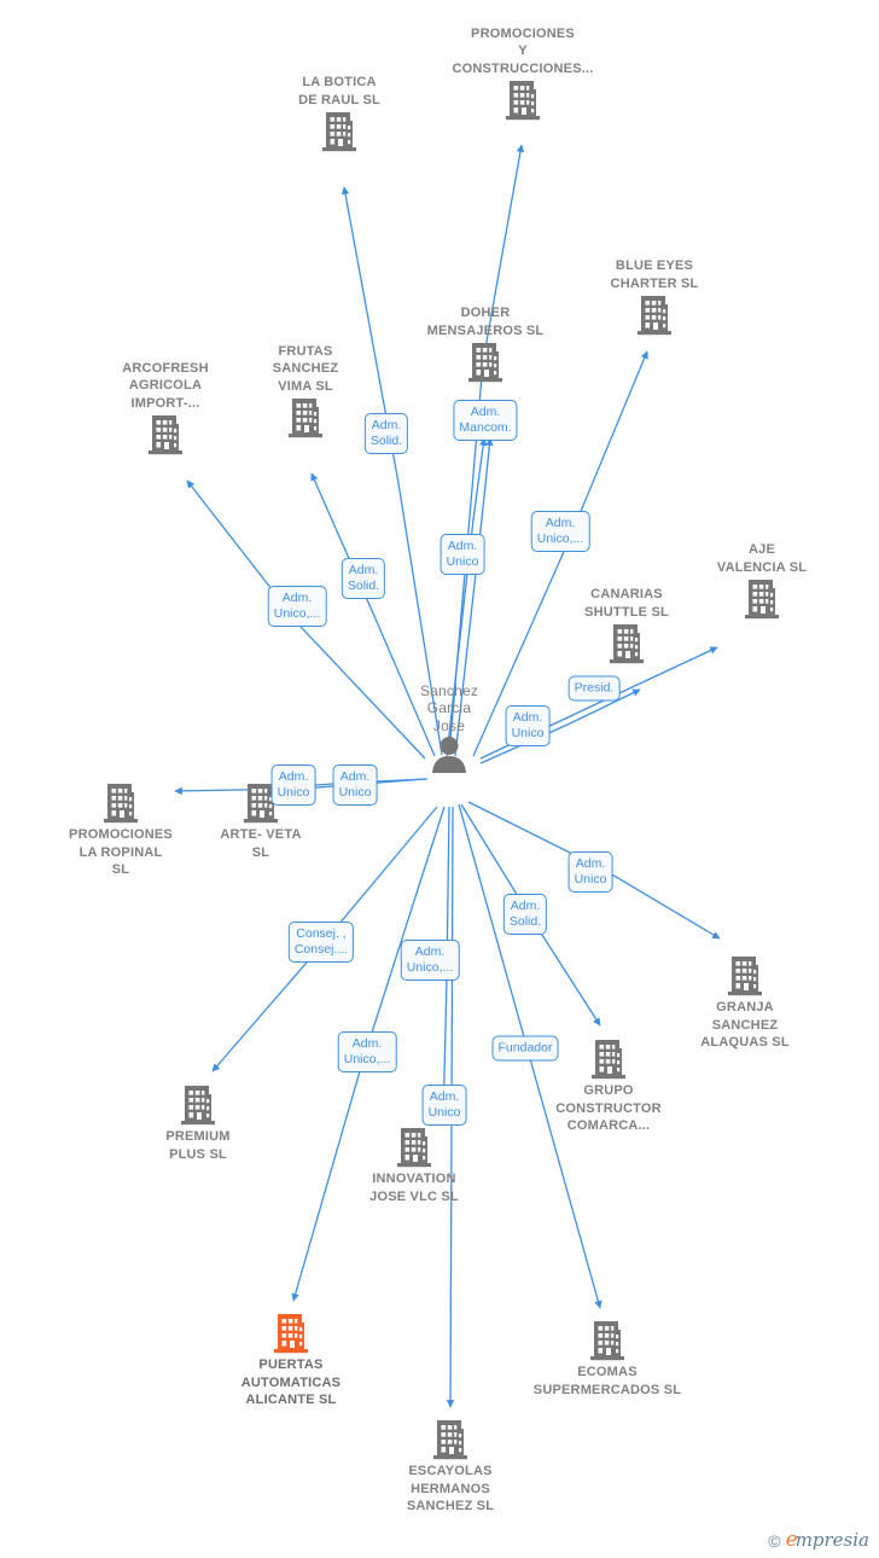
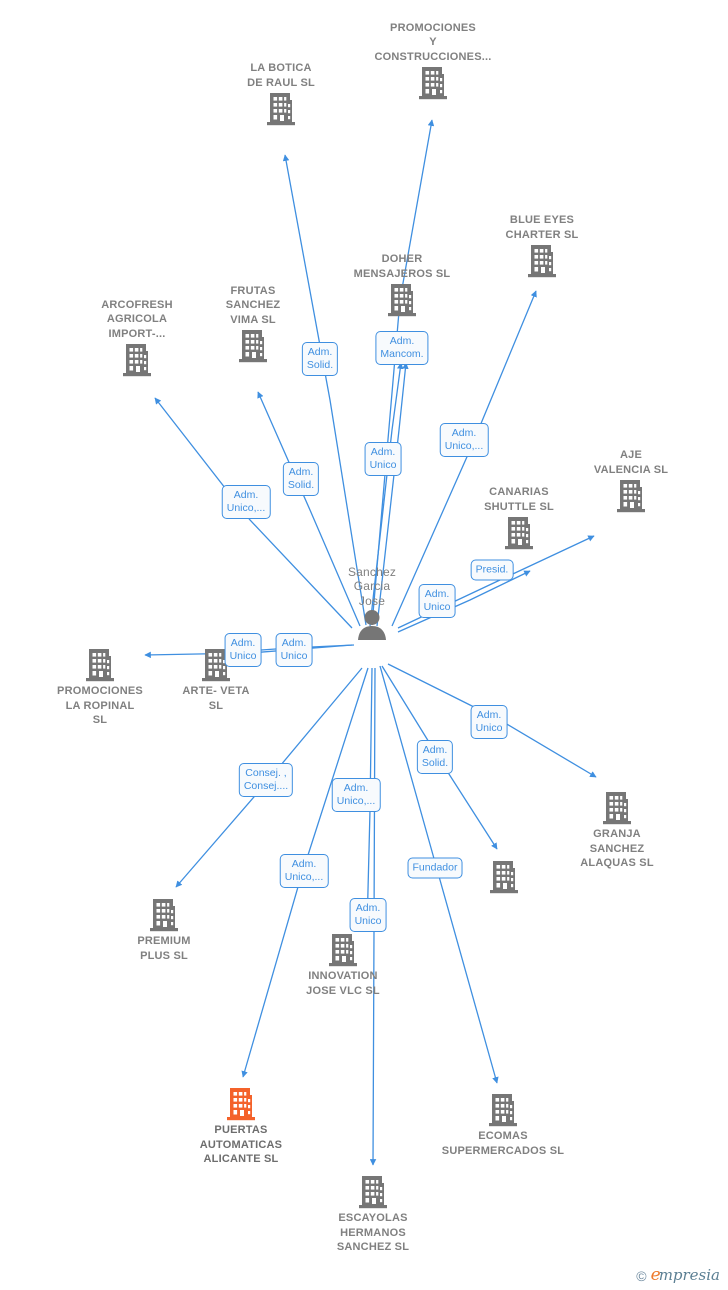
  LA BOTICA
  DE RAUL SL
  PROMOCIONES
  Y
  CONSTRUCCIONES...
  BLUE EYES
  CHARTER SL
  DOHER
  MENSAJEROS SL
  ARCOFRESH
  AGRICOLA
  IMPORT-...
  FRUTAS
  SANCHEZ
  VIMA SL
  AJE
  VALENCIA SL
  CANARIAS
  SHUTTLE SL
  PROMOCIONES
  LA ROPINAL
  SL
  ARTE- VETA
  SL
  GRANJA
  SANCHEZ
  ALAQUAS SL
  PREMIUM
  PLUS SL
- GRUPO
- CONSTRUCTOR
- COMARCA...
  INNOVATION
  JOSE VLC SL
  PUERTAS
  AUTOMATICAS
  ALICANTE SL
  ECOMAS
  SUPERMERCADOS SL
  ESCAYOLAS
  HERMANOS
  SANCHEZ SL
  Sanchez
  Garcia
  Jose
  Adm.
  Solid.
  Adm.
  Mancom.
  Adm.
  Unico,...
  Adm.
  Unico
  Adm.
  Solid.
  Adm.
  Unico,...
  Adm.
  Unico
  Presid.
  Adm.
  Unico
  Adm.
  Unico
  Adm.
  Unico
  Adm.
  Solid.
  Consej. ,
  Consej....
  Adm.
  Unico,...
  Adm.
  Unico,...
  Fundador
  Adm.
  Unico
  ©
  empresia
